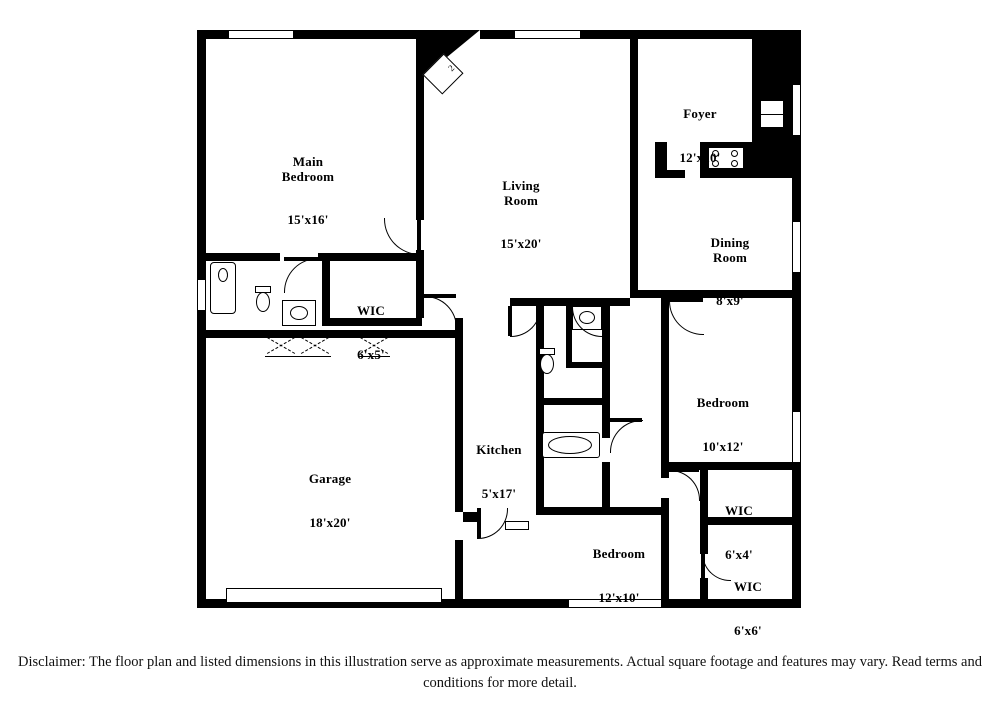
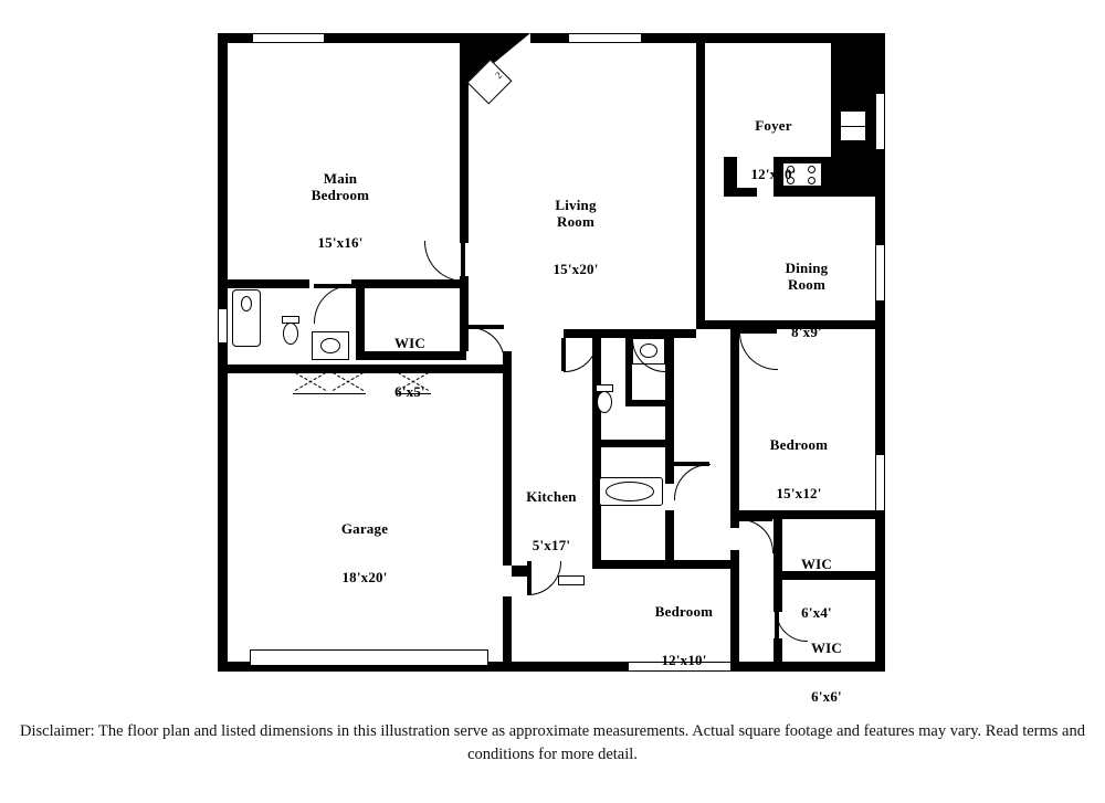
  Main
  Bedroom
  15'x16'
  Living
  Room
  15'x20'
  Foyer
  12'x10'
  Dining
  Room
  8'x9'
  WIC
  6'x5'
  Bedroom
- 10'x12'
+ 15'x12'
  WIC
  6'x4'
  WIC
  6'x6'
  Bedroom
  12'x10'
  Kitchen
  5'x17'
  Garage
  18'x20'
  Disclaimer: The floor plan and listed dimensions in this illustration serve as approximate measurements. Actual square footage and features may vary. Read terms and conditions for more detail.
